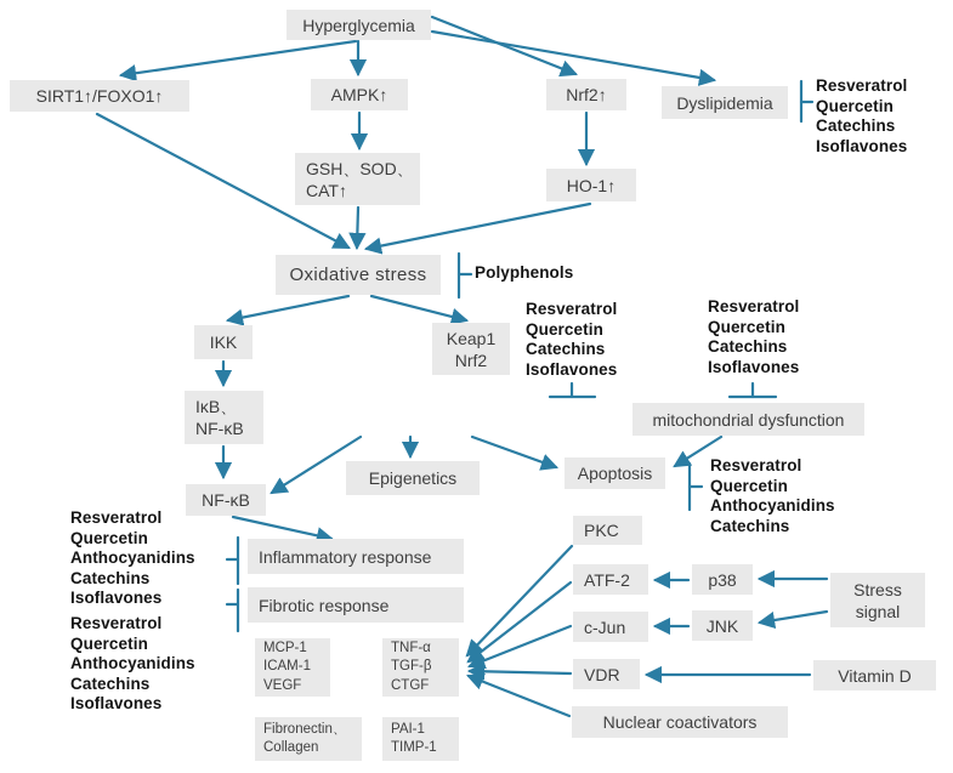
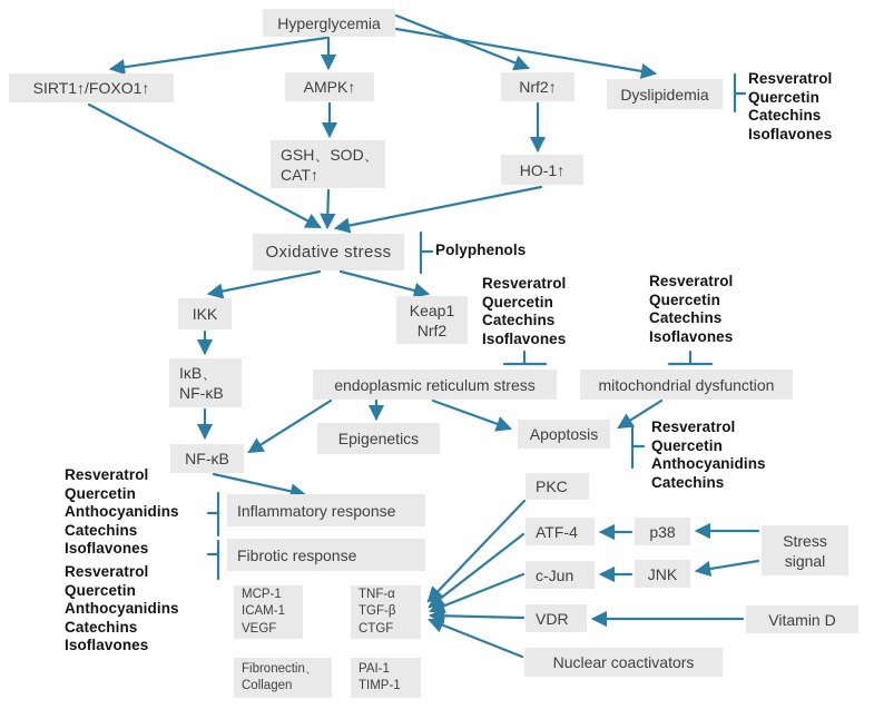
  Hyperglycemia
  SIRT1↑/FOXO1↑
  AMPK↑
  Nrf2↑
  Dyslipidemia
  GSH、SOD、
  CAT↑
  HO-1↑
  Oxidative stress
  IKK
  Keap1
  Nrf2
  IκB、
  NF-κB
+ endoplasmic reticulum stress
  mitochondrial dysfunction
  NF-κB
  Epigenetics
  Apoptosis
  Inflammatory response
  Fibrotic response
  PKC
- ATF-2
+ ATF-4
  p38
  Stress
  signal
  c-Jun
  JNK
  VDR
  Vitamin D
  Nuclear coactivators
  MCP-1
  ICAM-1
  VEGF
  TNF-α
  TGF-β
  CTGF
  Fibronectin、
  Collagen
  PAI-1
  TIMP-1
  Resveratrol
  Quercetin
  Catechins
  Isoflavones
  Polyphenols
  Resveratrol
  Quercetin
  Catechins
  Isoflavones
  Resveratrol
  Quercetin
  Catechins
  Isoflavones
  Resveratrol
  Quercetin
  Anthocyanidins
  Catechins
  Resveratrol
  Quercetin
  Anthocyanidins
  Catechins
  Isoflavones
  Resveratrol
  Quercetin
  Anthocyanidins
  Catechins
  Isoflavones
